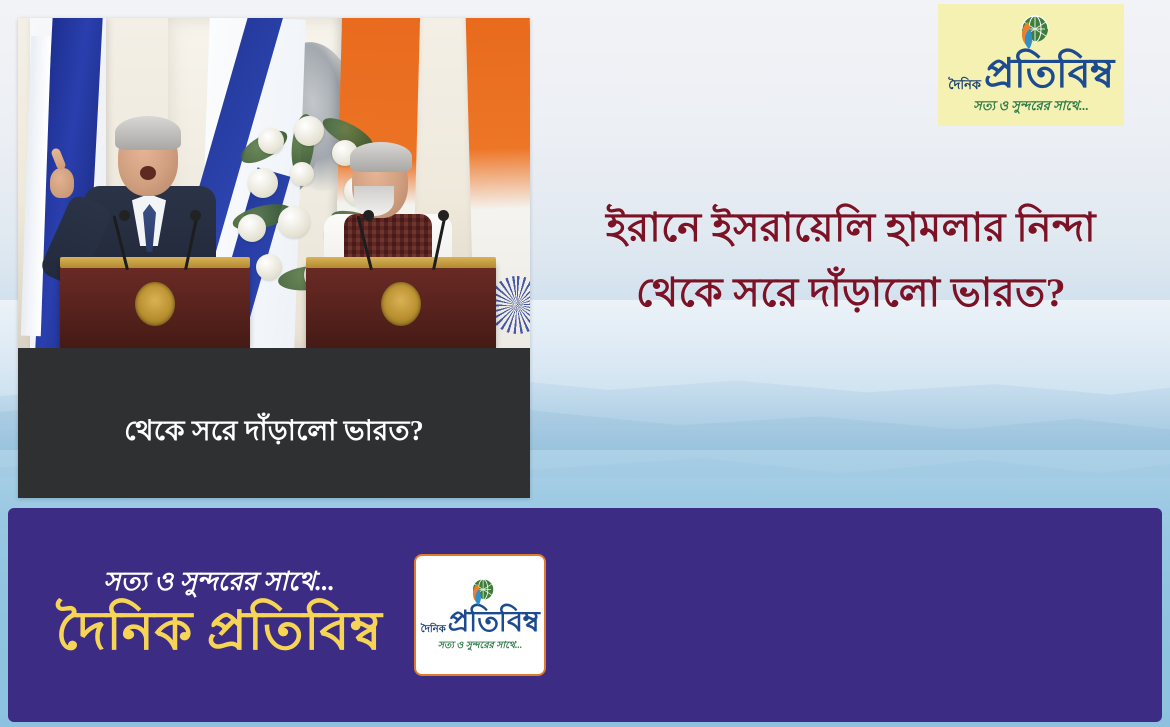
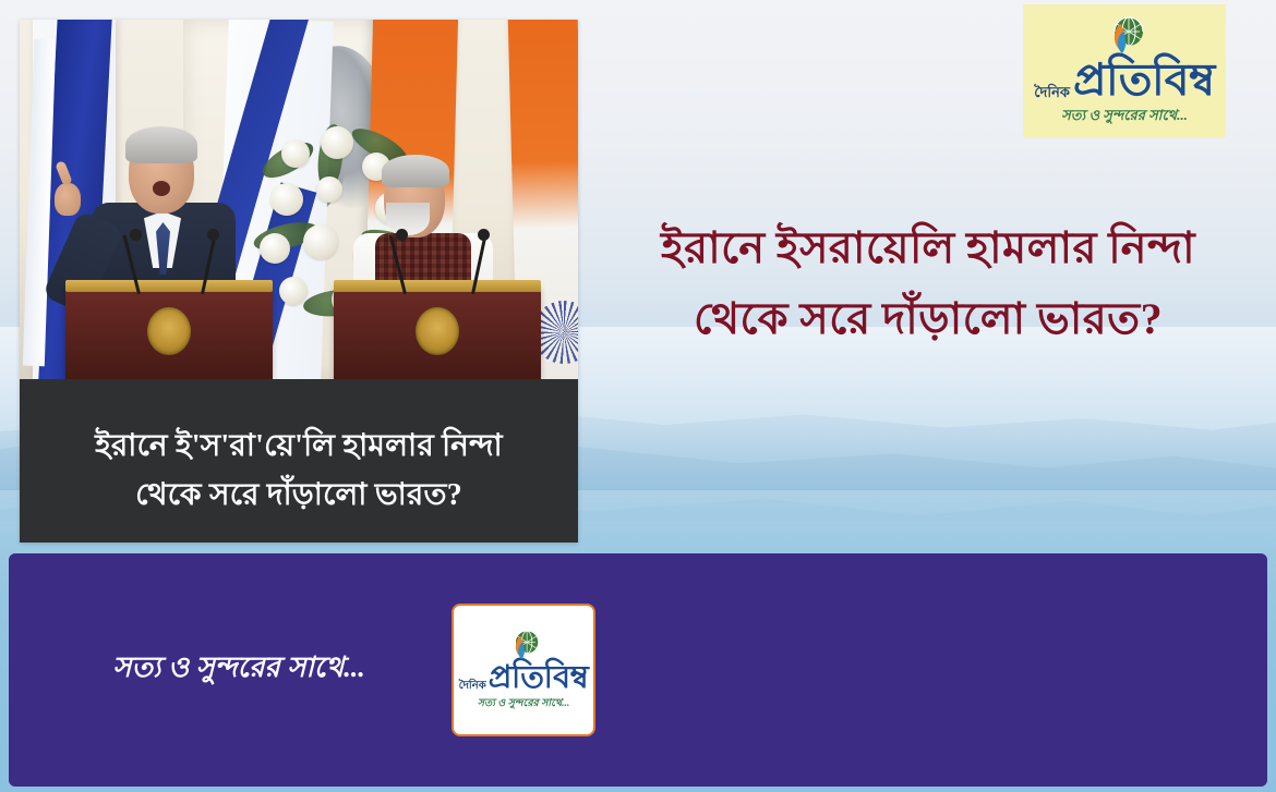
+ ইরানে ই'স'রা'য়ে'লি হামলার নিন্দা
  থেকে সরে দাঁড়ালো ভারত?
  ইরানে ইসরায়েলি হামলার নিন্দা
  থেকে সরে দাঁড়ালো ভারত?
  দৈনিক
  প্রতিবিম্ব
  সত্য ও সুন্দরের সাথে...
  সত্য ও সুন্দরের সাথে...
- দৈনিক প্রতিবিম্ব
  দৈনিক
  প্রতিবিম্ব
  সত্য ও সুন্দরের সাথে...
